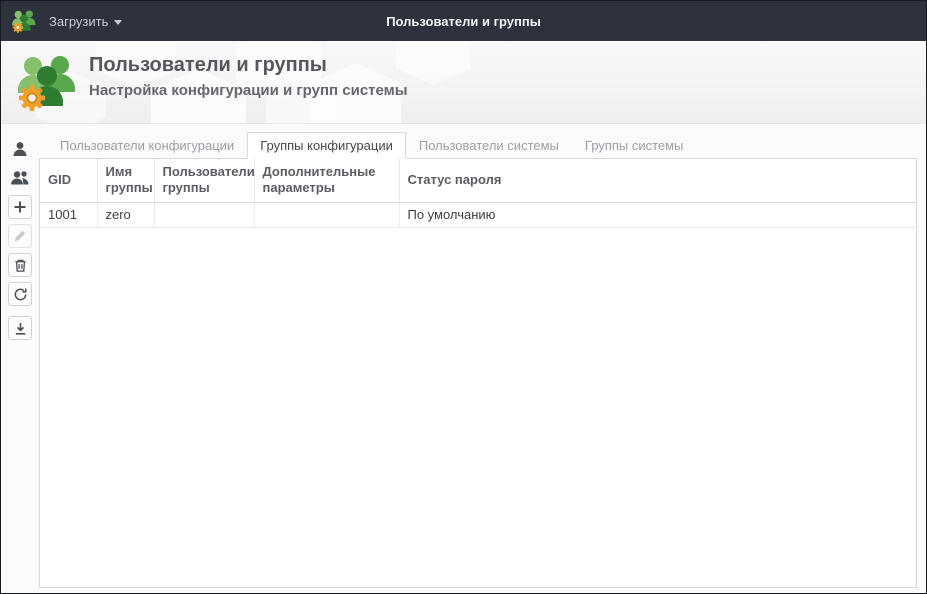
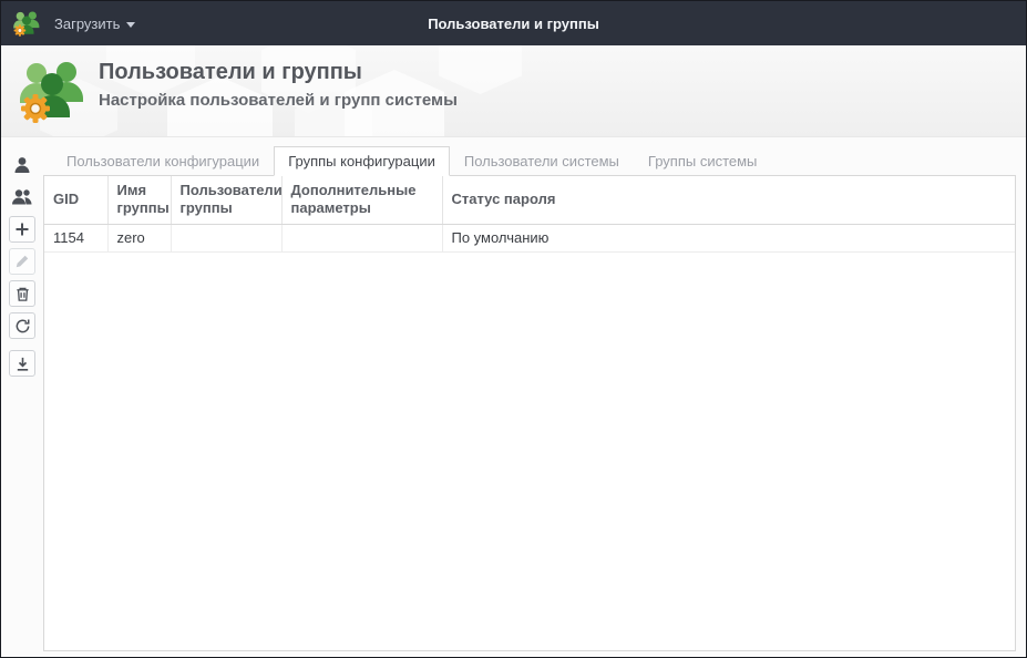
  Загрузить
  Пользователи и группы
  Пользователи и группы
- Настройка конфигурации и групп системы
+ Настройка пользователей и групп системы
  Пользователи конфигурации
  Группы конфигурации
  Пользователи системы
  Группы системы
  GID	Имя группы	Пользователи группы	Дополнительные параметры	Статус пароля
- 1001	zero			По умолчанию
+ 1154	zero			По умолчанию
